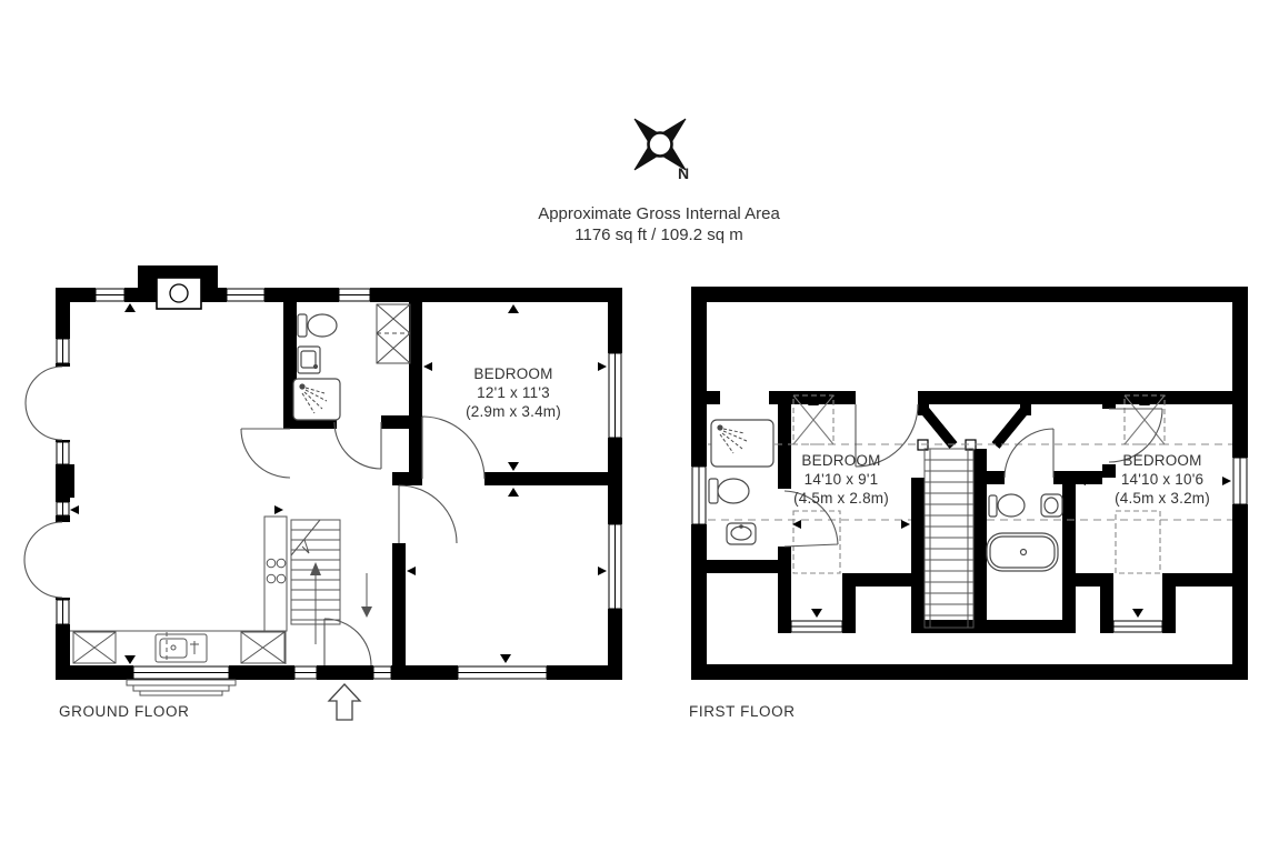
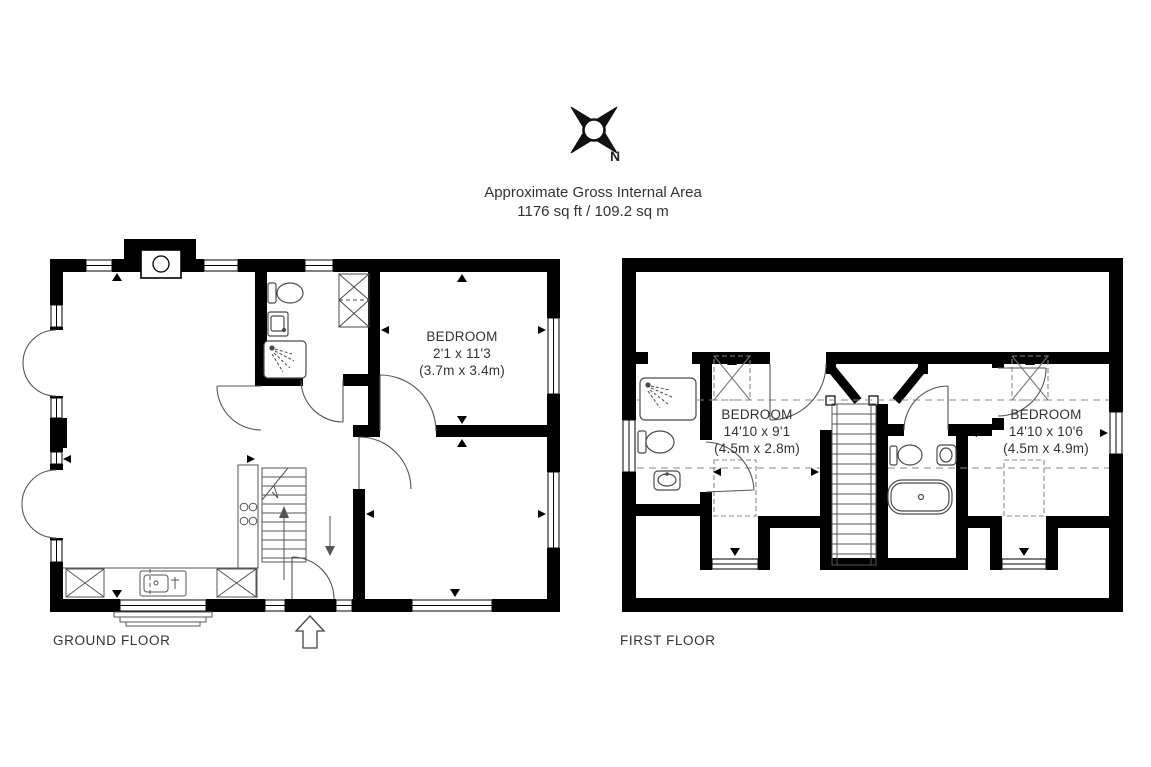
  N
  Approximate Gross Internal Area
  1176 sq ft / 109.2 sq m
  BEDROOM
- 12'1 x 11'3
+ 2'1 x 11'3
- (2.9m x 3.4m)
+ (3.7m x 3.4m)
  BEDROOM
  14'10 x 9'1
  (4.5m x 2.8m)
  BEDROOM
  14'10 x 10'6
- (4.5m x 3.2m)
+ (4.5m x 4.9m)
  GROUND FLOOR
  FIRST FLOOR
